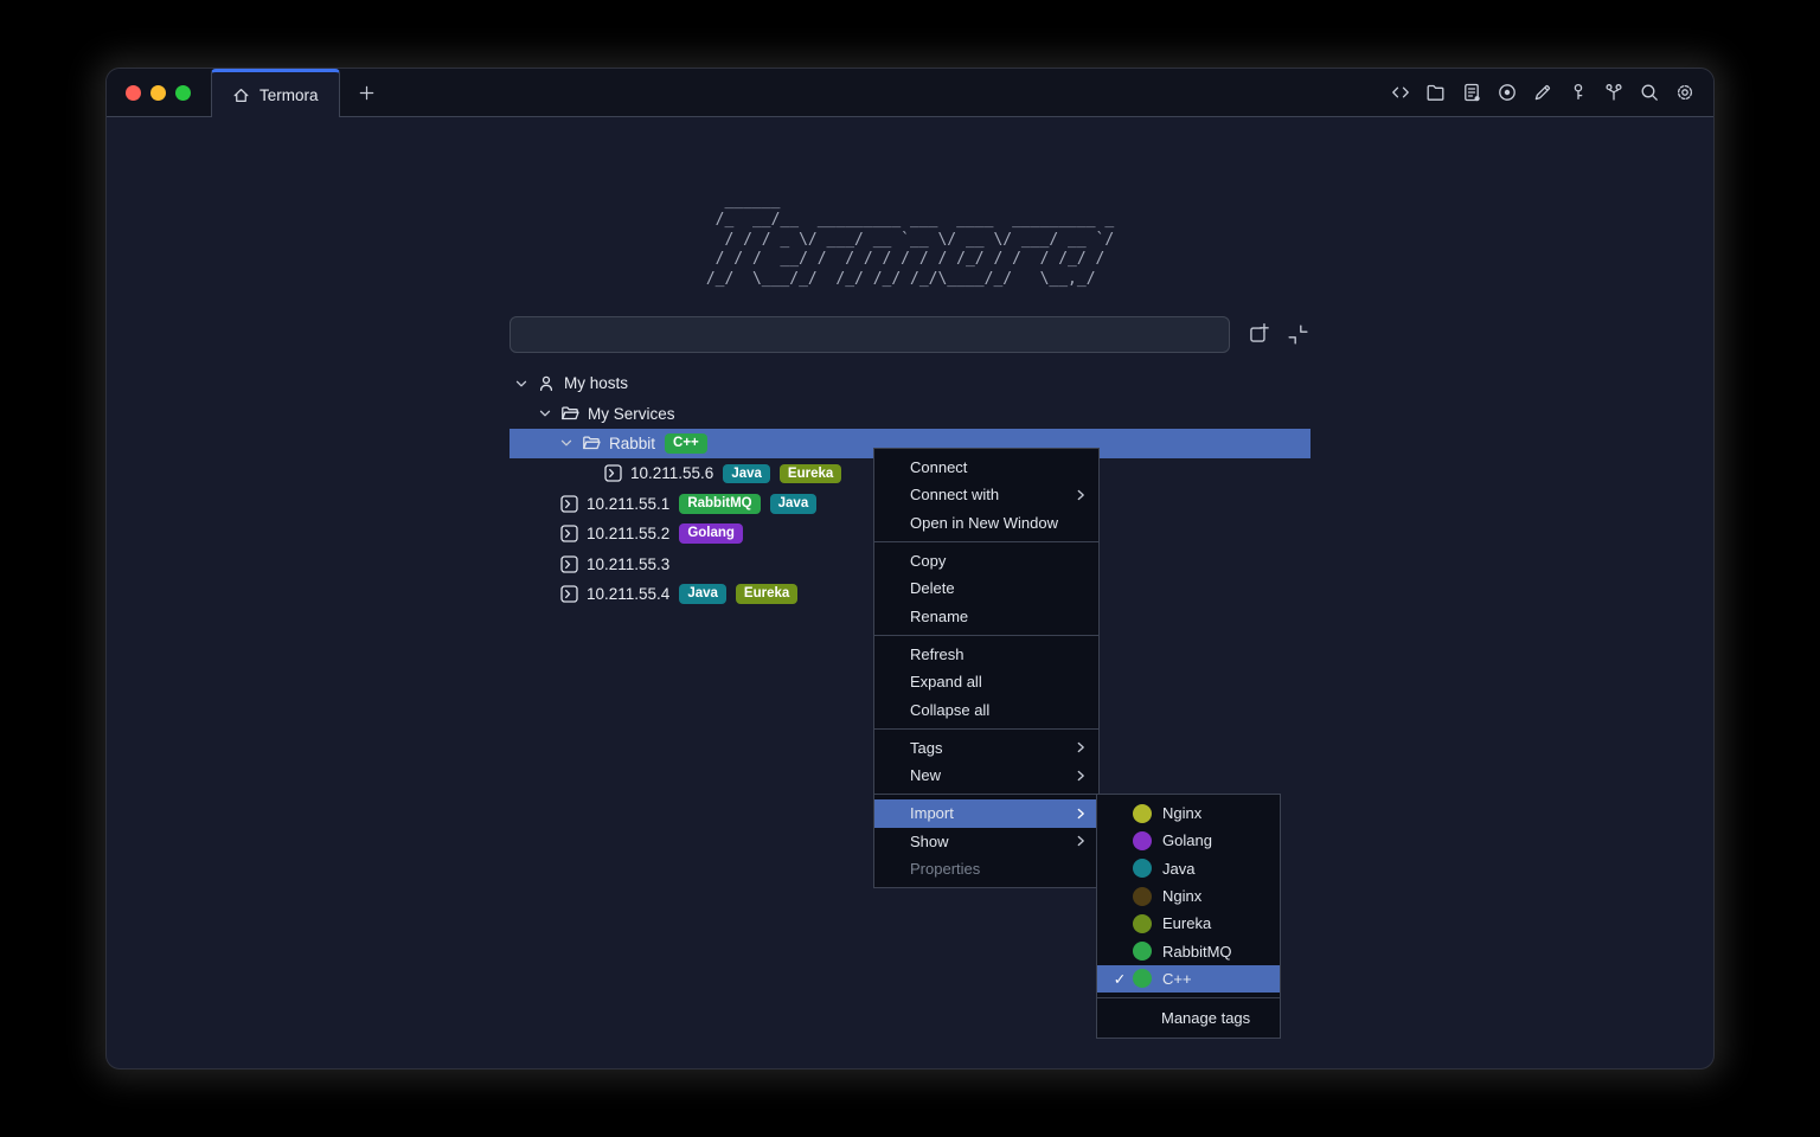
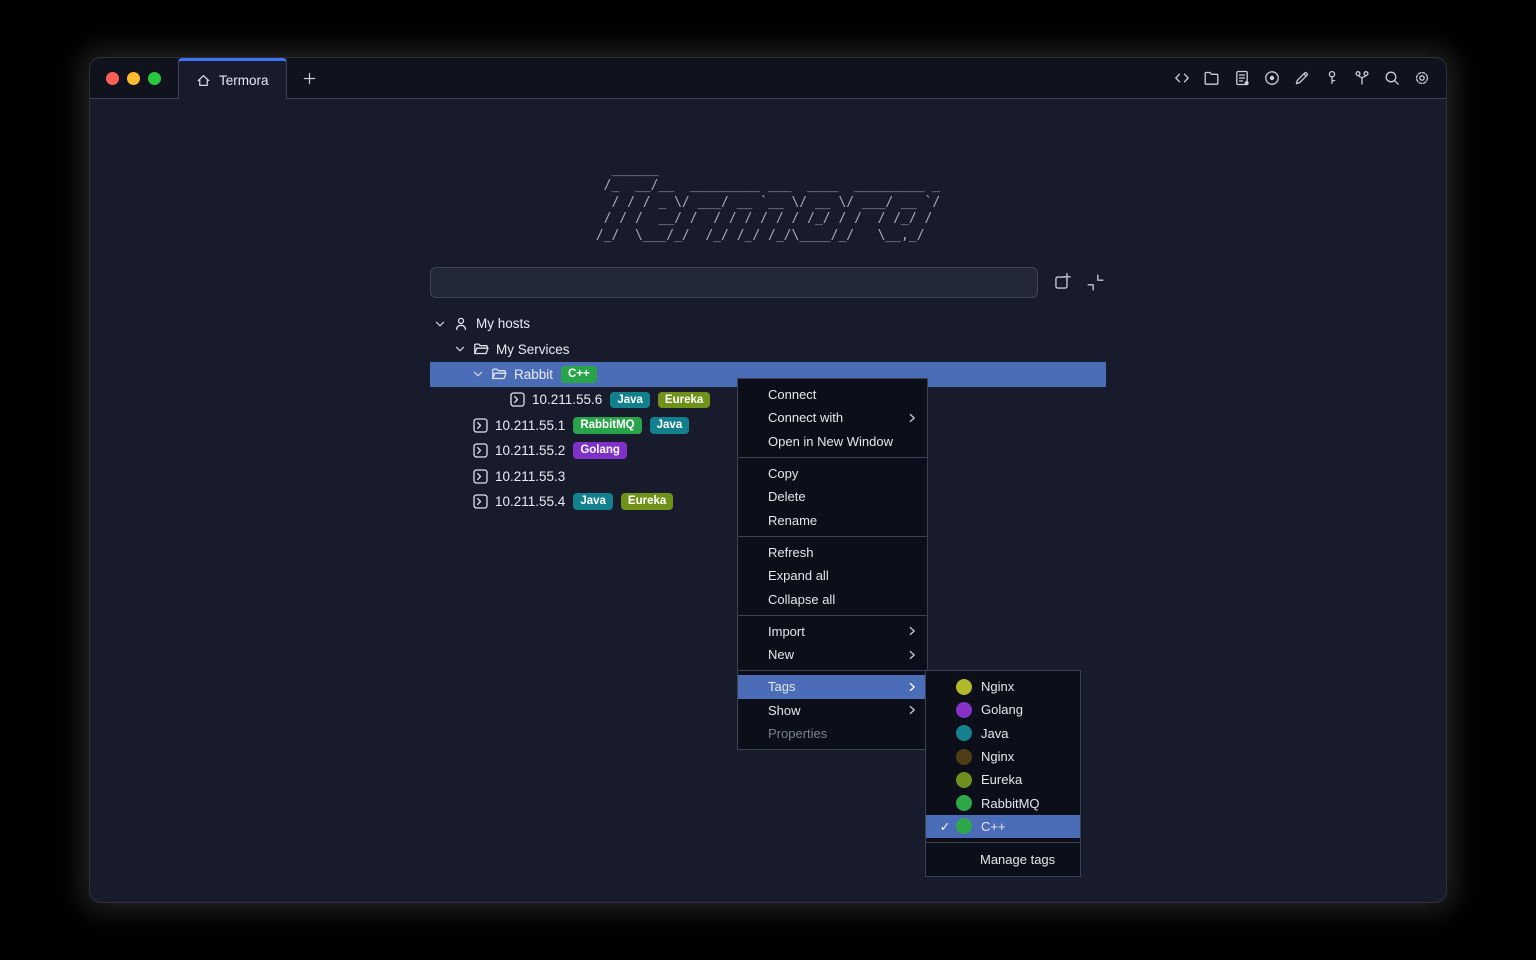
  Termora
  ______
  /_ __/__ _________ ___ ____ _________ _
  / / / _ \/ ___/ __ `__ \/ __ \/ ___/ __ `/
  / / / __/ / / / / / / / /_/ / / / /_/ /
  /_/ \___/_/ /_/ /_/ /_/\____/_/ \__,_/
  My hosts
  My Services
  Rabbit
  C++
  10.211.55.6
  Java
  Eureka
  10.211.55.1
  RabbitMQ
  Java
  10.211.55.2
  Golang
  10.211.55.3
  10.211.55.4
  Java
  Eureka
  Connect
  Connect with
  Open in New Window
  Copy
  Delete
  Rename
  Refresh
  Expand all
  Collapse all
- Tags
+ Import
  New
- Import
+ Tags
  Show
  Properties
  Nginx
  Golang
  Java
  Nginx
  Eureka
  RabbitMQ
  ✓
  C++
  Manage tags
